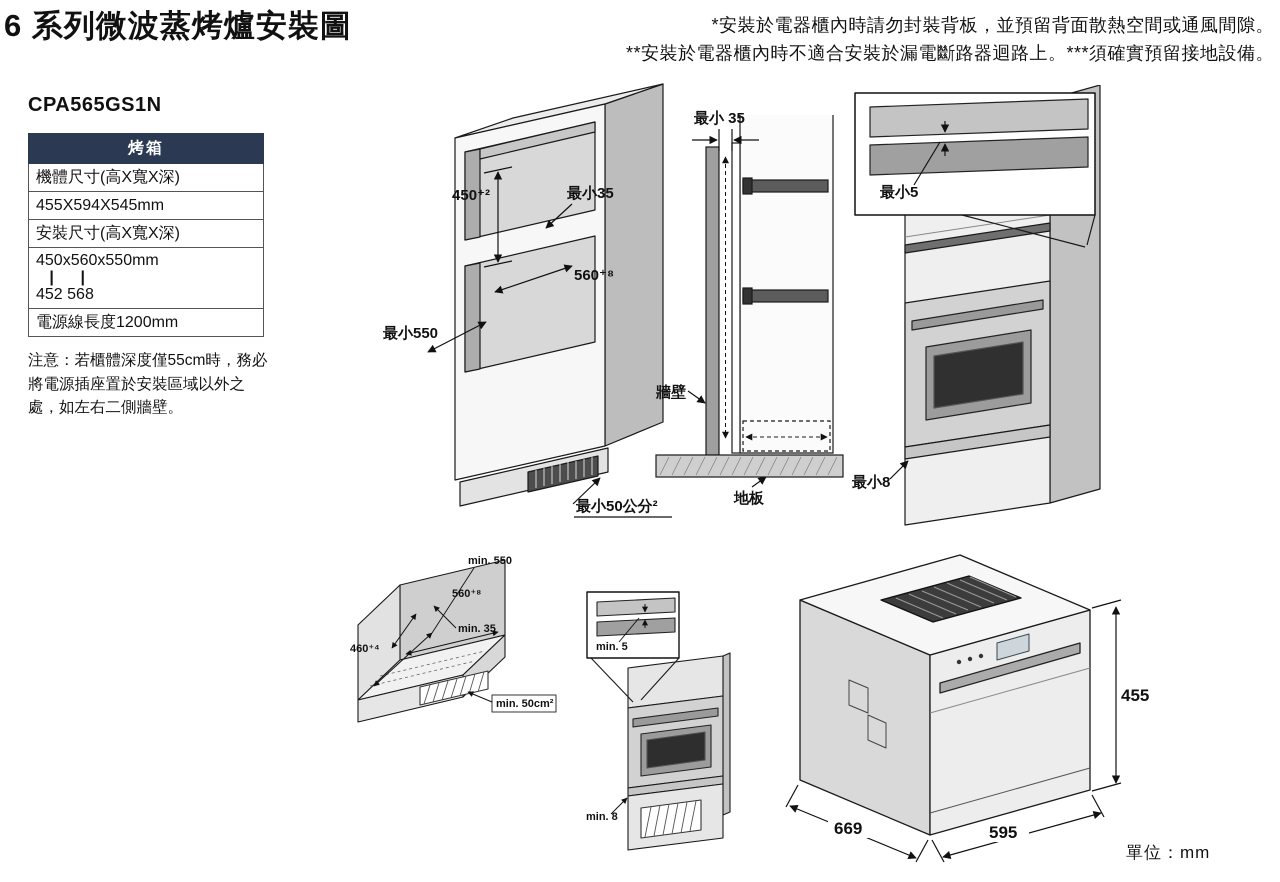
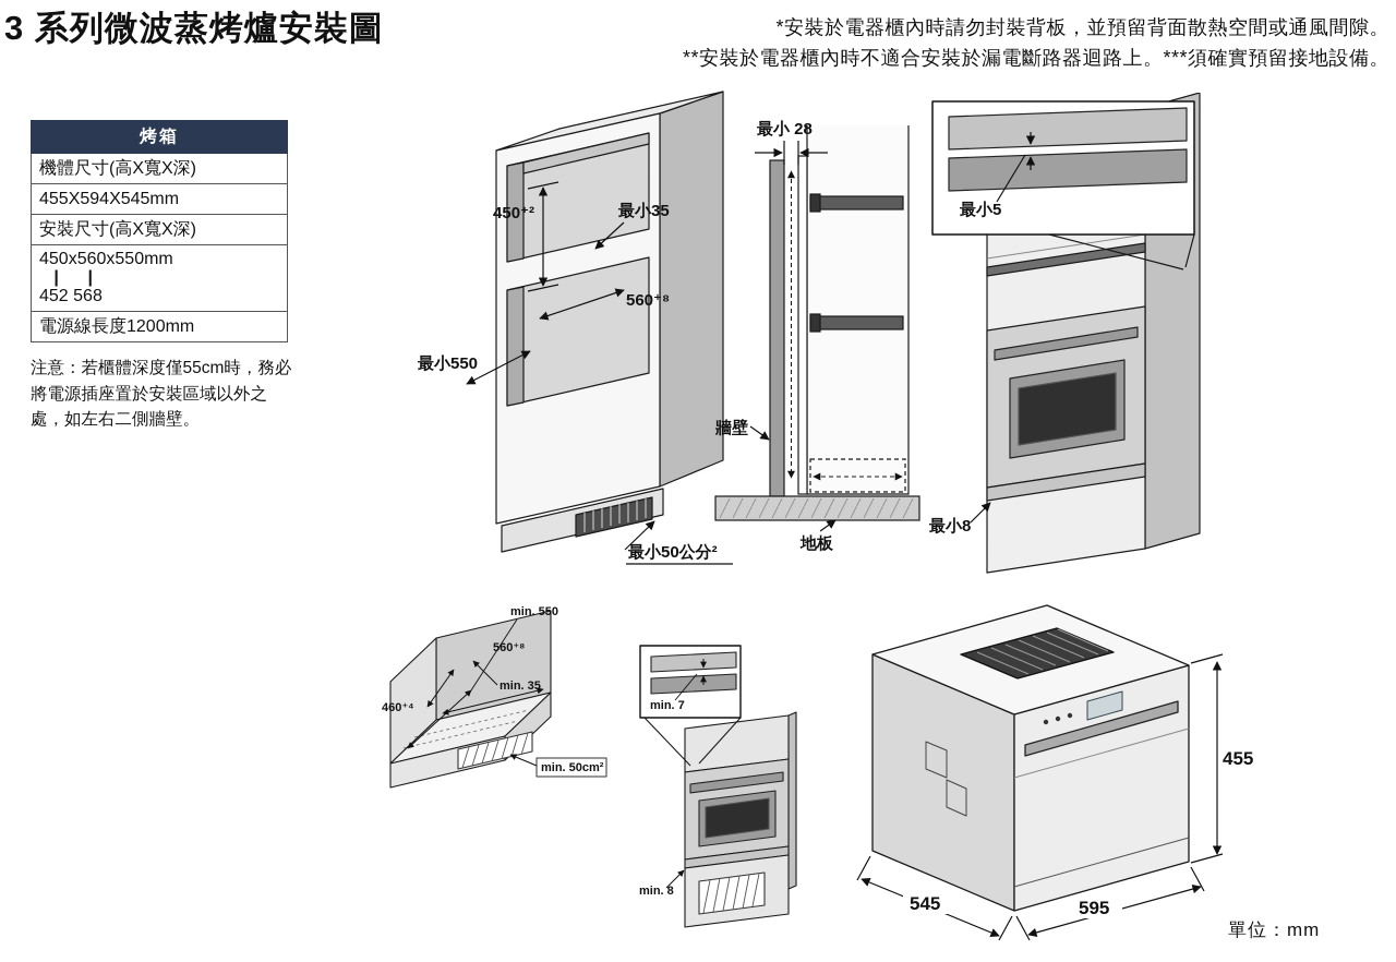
- 6 系列微波蒸烤爐安裝圖
+ 3 系列微波蒸烤爐安裝圖
  *安裝於電器櫃內時請勿封裝背板，並預留背面散熱空間或通風間隙。
  **安裝於電器櫃內時不適合安裝於漏電斷路器迴路上。***須確實預留接地設備。
- CPA565GS1N
  烤箱
  機體尺寸(高X寬X深)
  455X594X545mm
  安裝尺寸(高X寬X深)
  450x560x550mm | | 452 568
  電源線長度1200mm
  注意：若櫃體深度僅55cm時，務必將電源插座置於安裝區域以外之處，如左右二側牆壁。
  450⁺²
  最小35
  560⁺⁸
  最小550
  最小50公分²
- 最小 35
+ 最小 28
  牆壁
  地板
  最小5
  最小8
  min. 550
  560⁺⁸
  min. 35
  460⁺⁴
  min. 50cm²
- min. 5
+ min. 7
  min. 8
  455
- 669
+ 545
  595
  單位：mm
